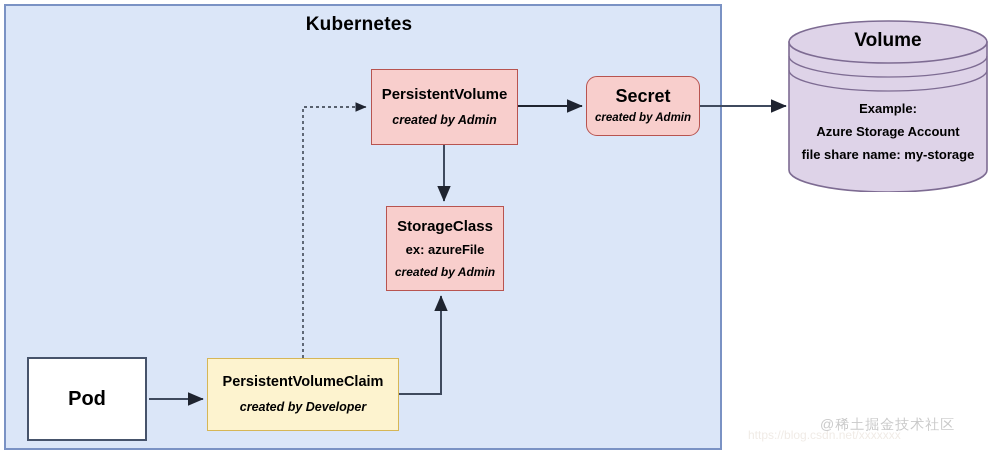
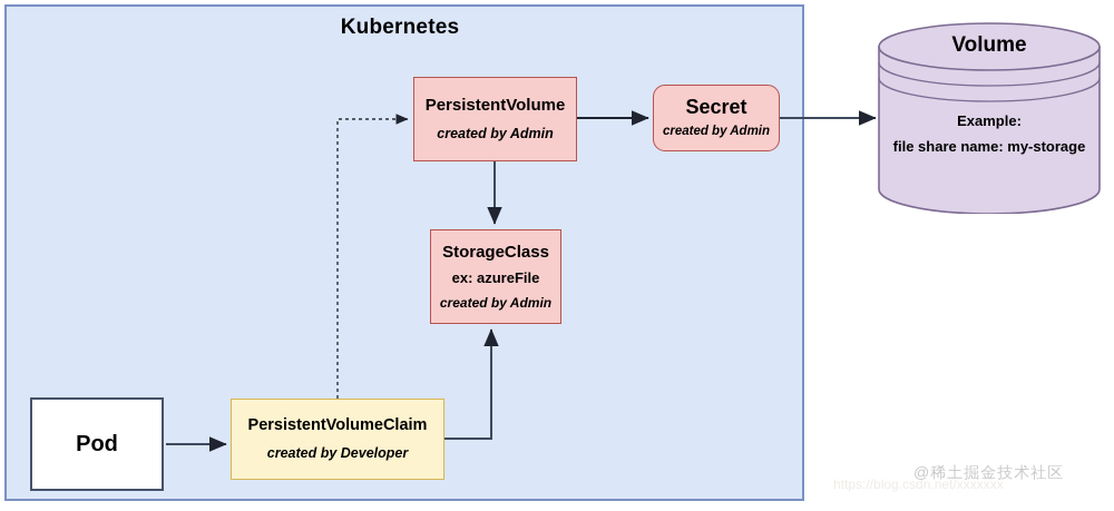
  Kubernetes
  Pod
  PersistentVolumeClaim
  created by Developer
  PersistentVolume
  created by Admin
  Secret
  created by Admin
  StorageClass
  ex: azureFile
  created by Admin
  Volume
  Example:
- Azure Storage Account
  file share name: my-storage
  https://blog.csdn.net/xxxxxxx
  @稀土掘金技术社区
